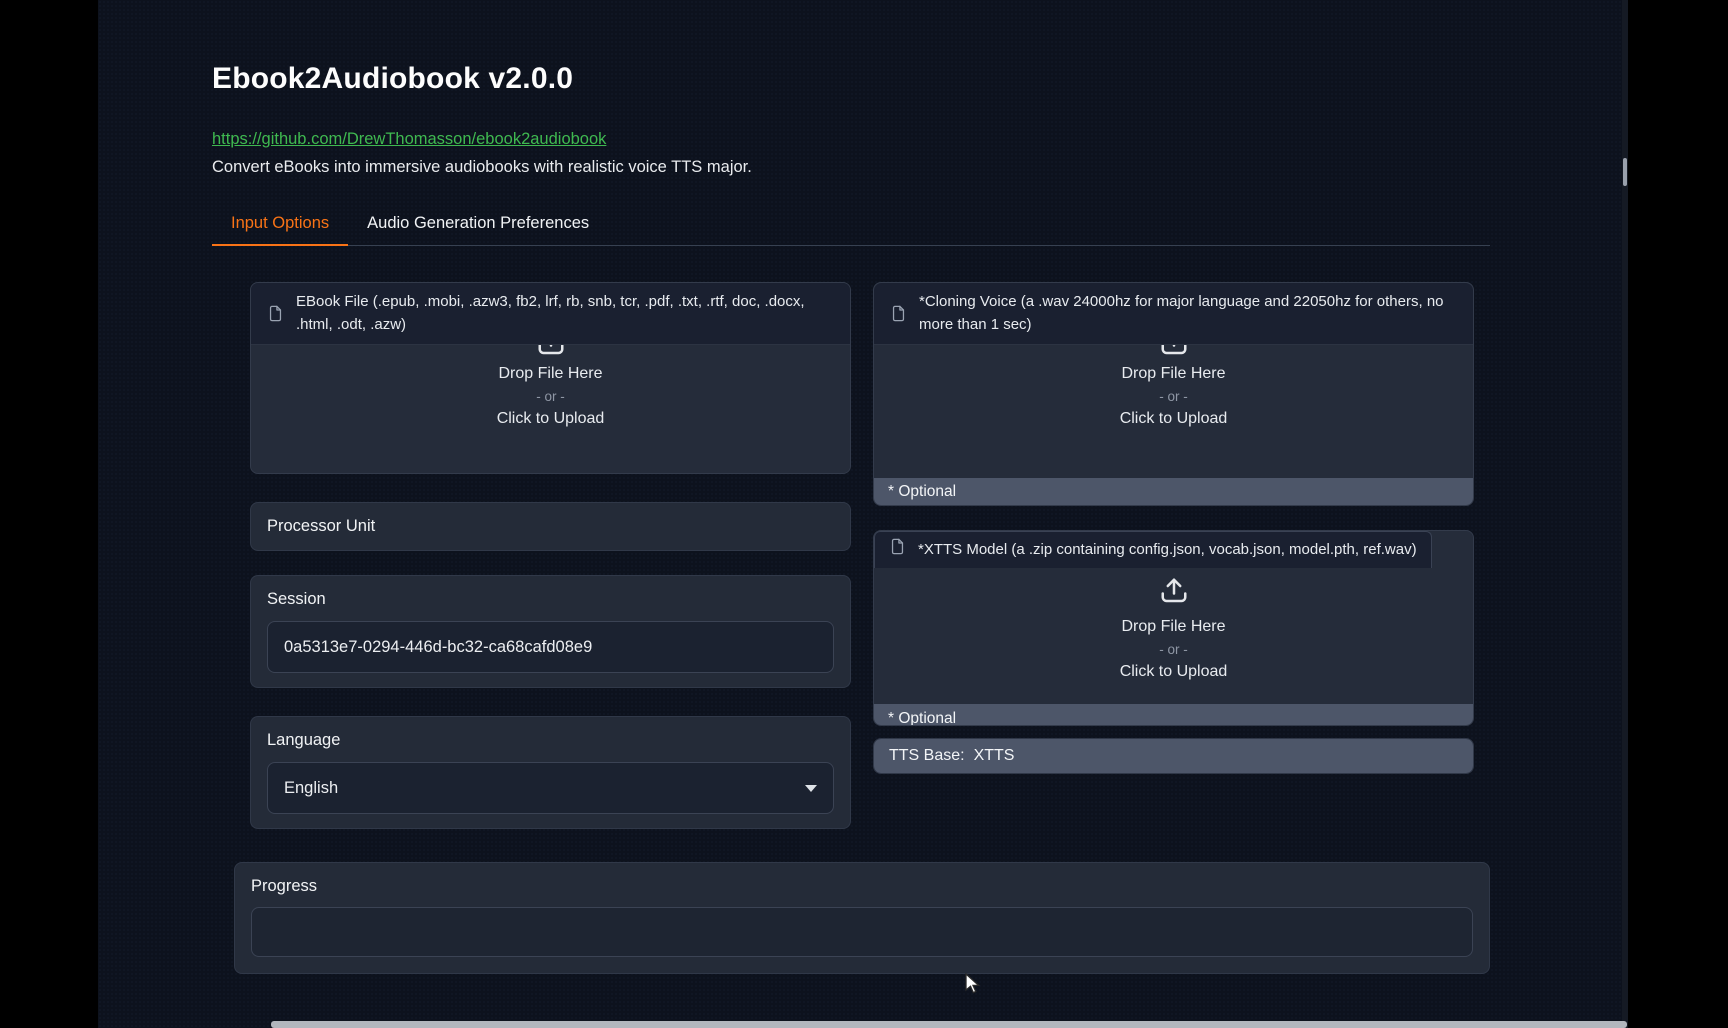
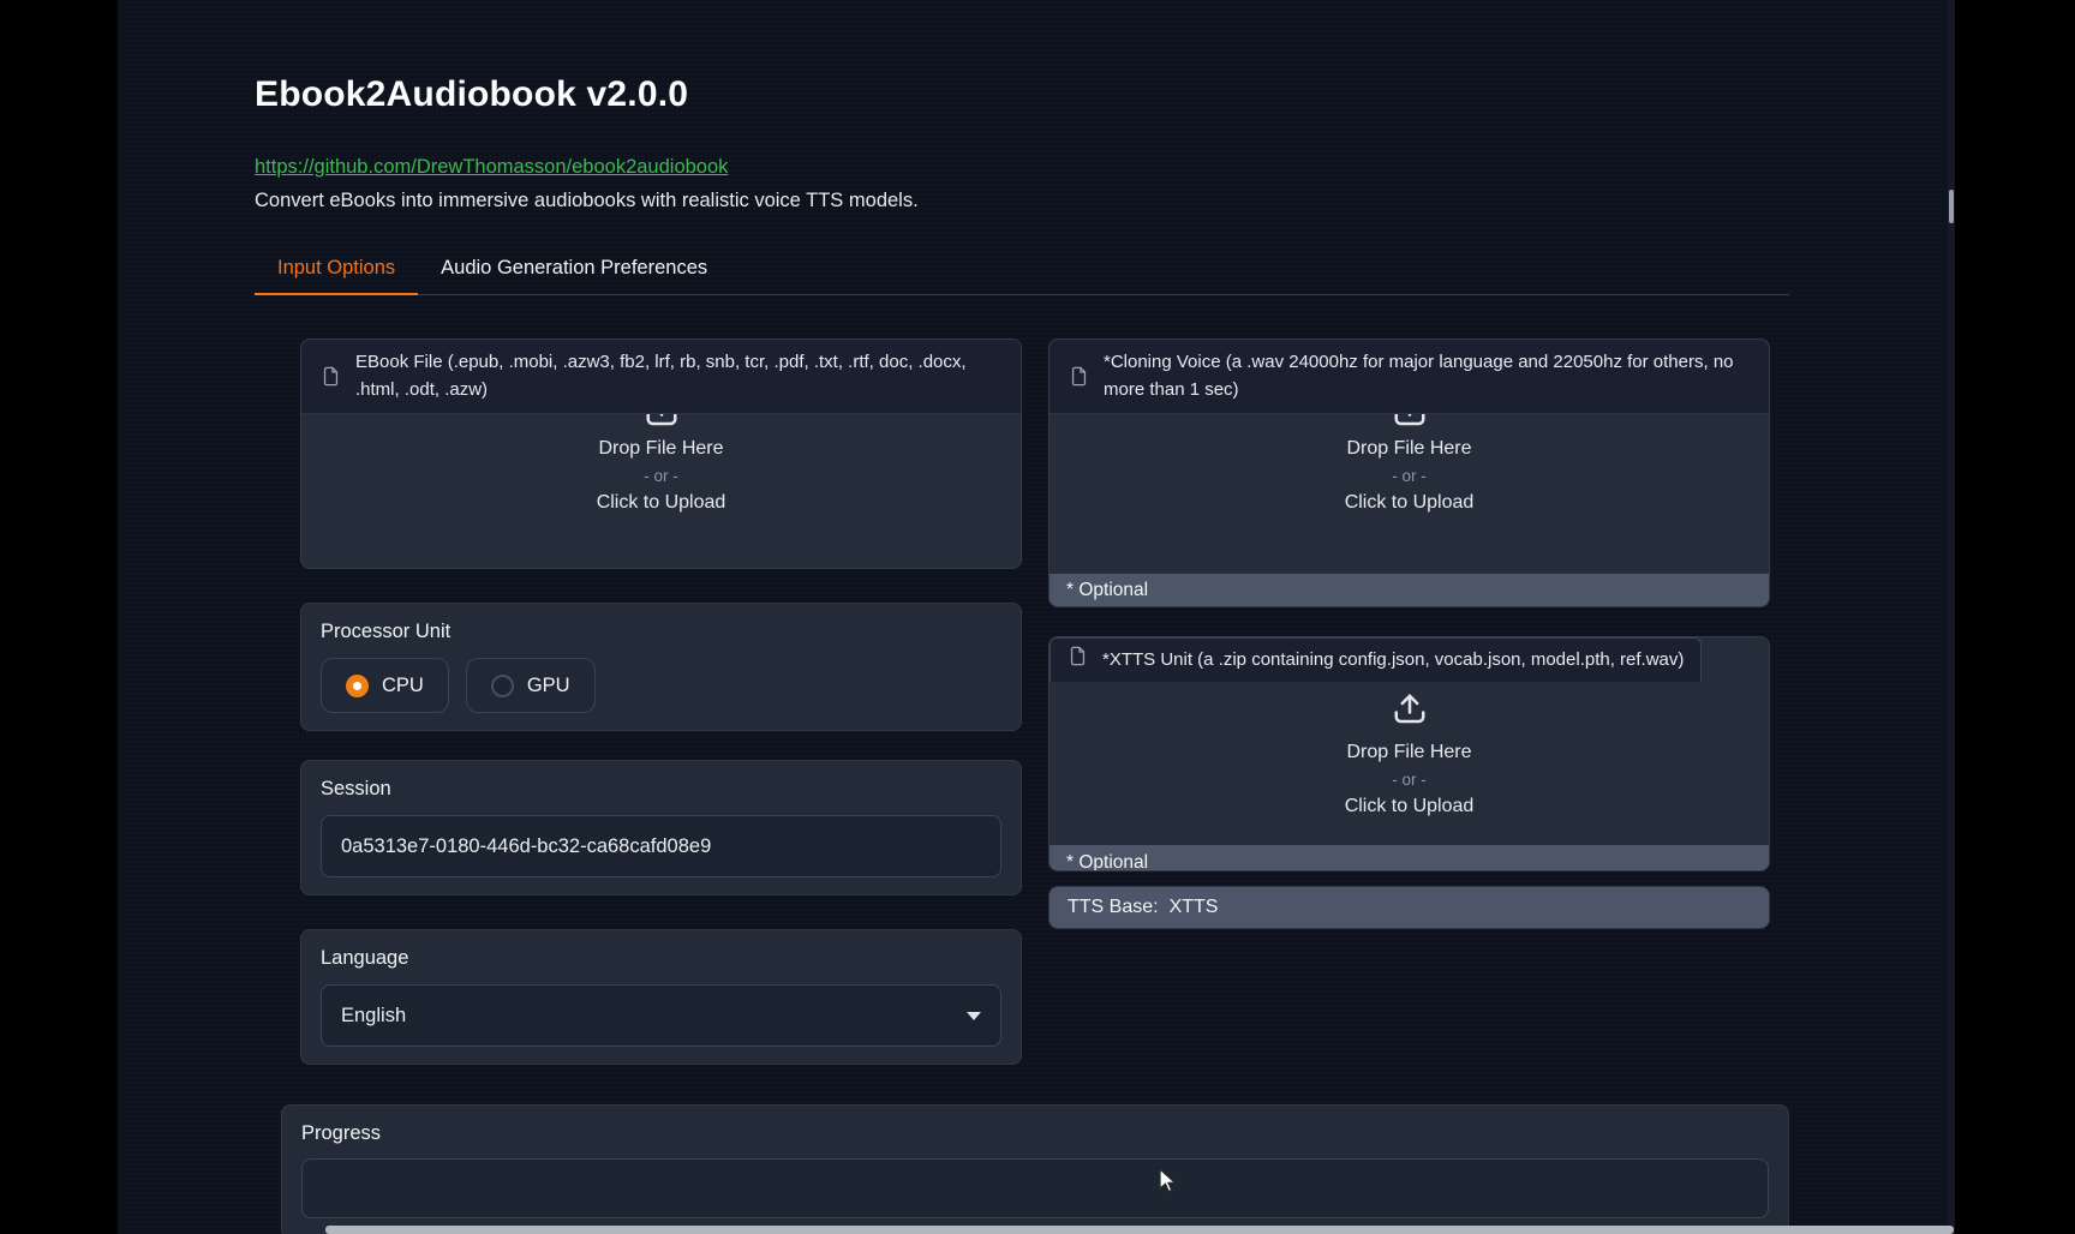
  Ebook2Audiobook v2.0.0
  https://github.com/DrewThomasson/ebook2audiobook
- Convert eBooks into immersive audiobooks with realistic voice TTS major.
+ Convert eBooks into immersive audiobooks with realistic voice TTS models.
  Input Options
  Audio Generation Preferences
  EBook File (.epub, .mobi, .azw3, fb2, lrf, rb, snb, tcr, .pdf, .txt, .rtf, doc, .docx, .html, .odt, .azw)
  Drop File Here
  - or -
  Click to Upload
  Processor Unit
+ CPU
+ GPU
  Session
- 0a5313e7-0294-446d-bc32-ca68cafd08e9
+ 0a5313e7-0180-446d-bc32-ca68cafd08e9
  Language
  English
  *Cloning Voice (a .wav 24000hz for major language and 22050hz for others, no more than 1 sec)
  Drop File Here
  - or -
  Click to Upload
  * Optional
- *XTTS Model (a .zip containing config.json, vocab.json, model.pth, ref.wav)
+ *XTTS Unit (a .zip containing config.json, vocab.json, model.pth, ref.wav)
  Drop File Here
  - or -
  Click to Upload
  * Optional
  TTS Base: XTTS
  Progress
